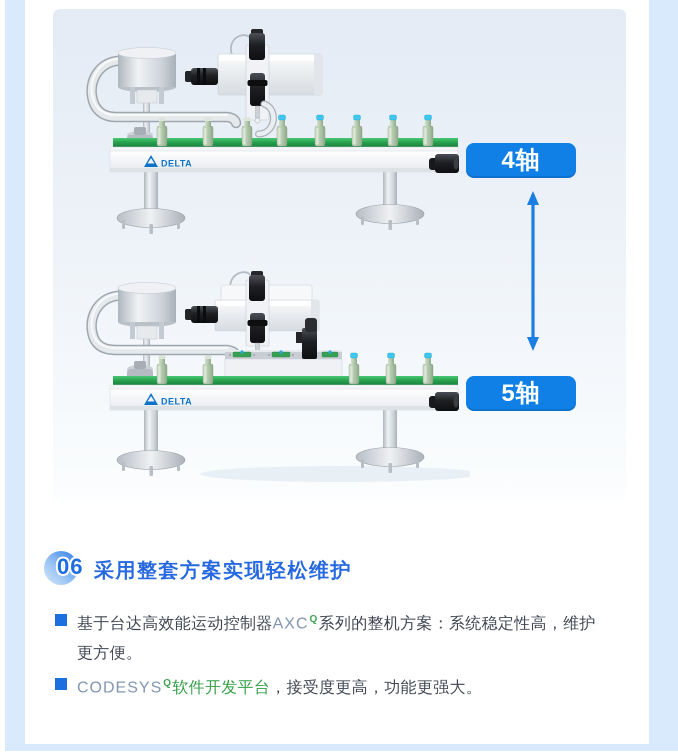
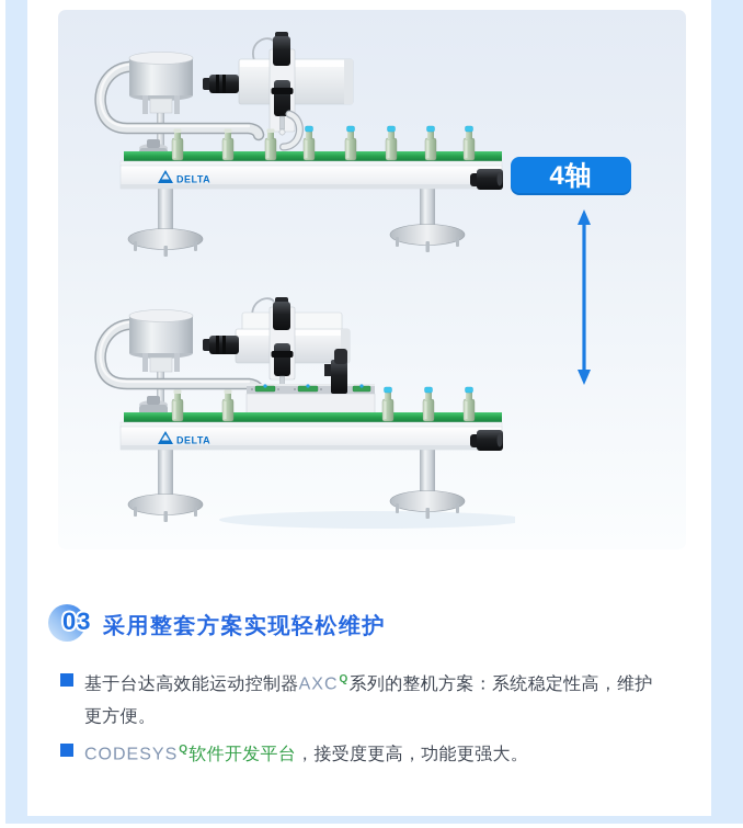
  DELTA
  DELTA
  4轴
- 5轴
- 06
+ 03
  采用整套方案实现轻松维护
  基于台达高效能运动控制器AXCQ系列的整机方案：系统稳定性高，维护更方便。
  CODESYSQ软件开发平台，接受度更高，功能更强大。
